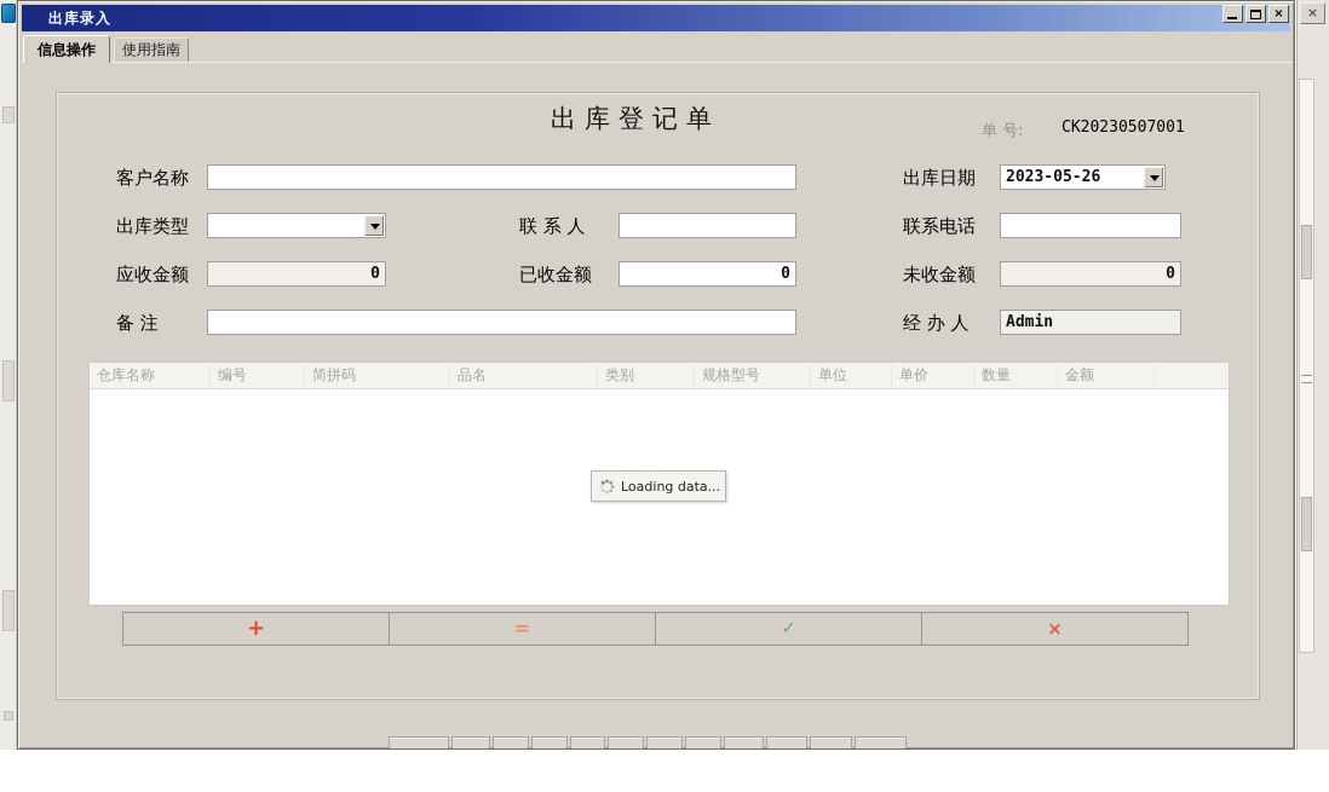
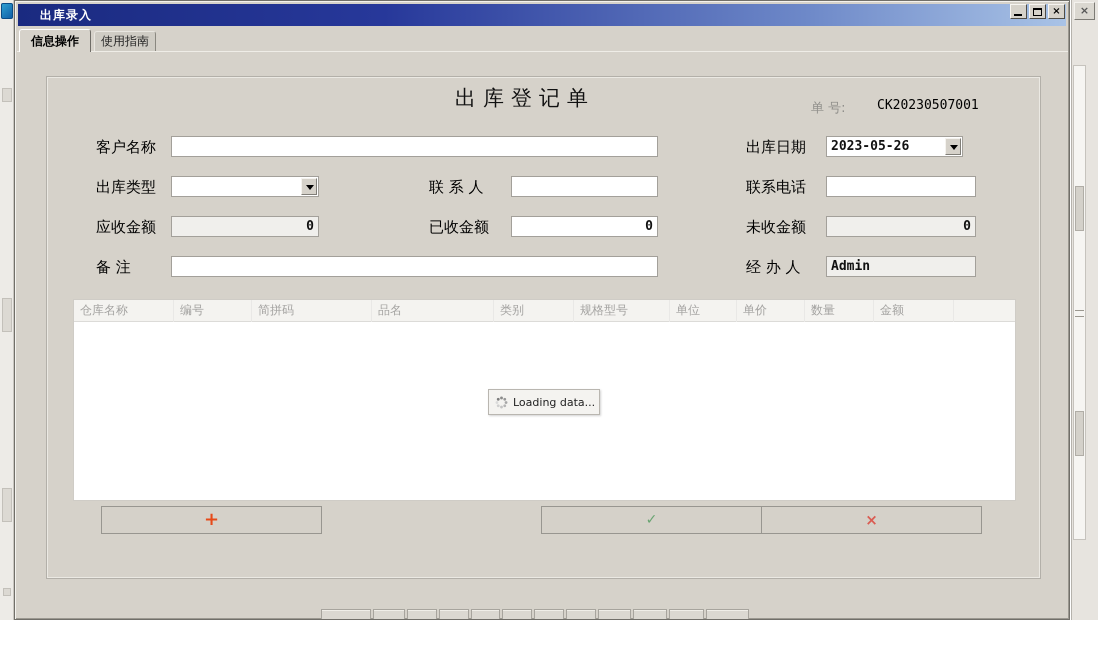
  ×
  出库录入
  ×
  信息操作
  使用指南
  出库登记单
  单 号:
  CK20230507001
  客户名称
  出库日期
  2023-05-26
  出库类型
  联 系 人
  联系电话
  应收金额
  0
  已收金额
  0
  未收金额
  0
  备 注
  经 办 人
  Admin
  仓库名称
  编号
  简拼码
  品名
  类别
  规格型号
  单位
  单价
  数量
  金额
  Loading data...
  +
- =
  ✓
  ×
